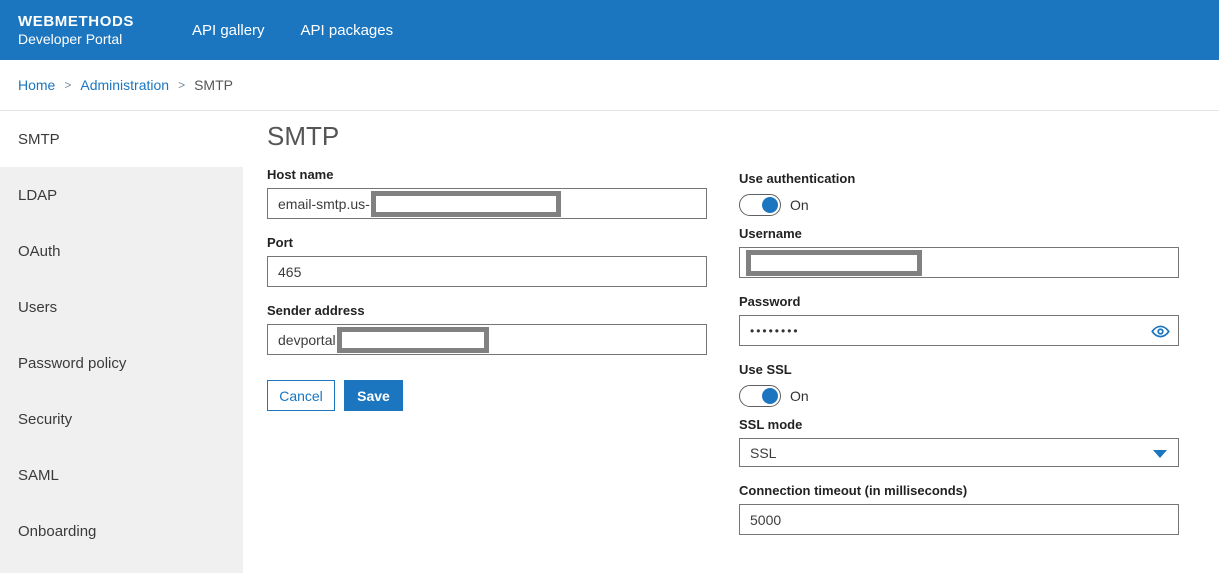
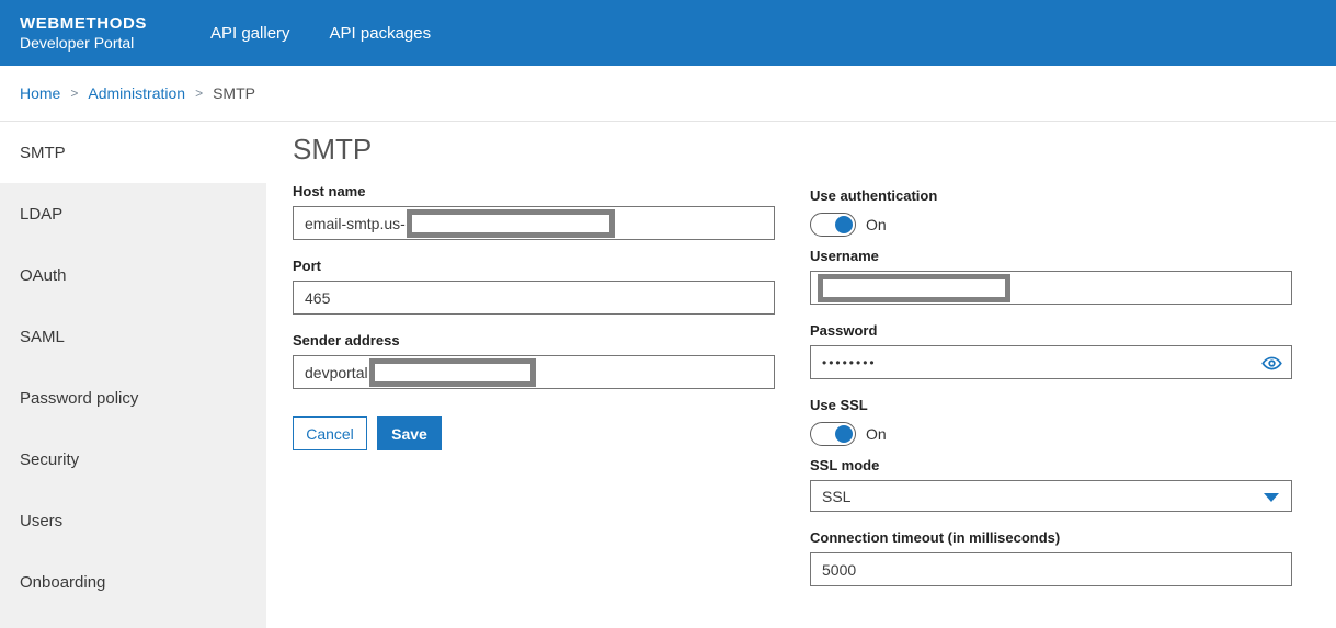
  WEBMETHODS
  Developer Portal
  API gallery
  API packages
  Home
  >
  Administration
  >
  SMTP
  SMTP
  LDAP
  OAuth
- Users
+ SAML
  Password policy
  Security
- SAML
+ Users
  Onboarding
  SMTP
  Host name
  email-smtp.us-
  Port
  465
  Sender address
  devportal
  Cancel
  Save
  Use authentication
  On
  Username
  Password
  ••••••••
  Use SSL
  On
  SSL mode
  SSL
  Connection timeout (in milliseconds)
  5000
